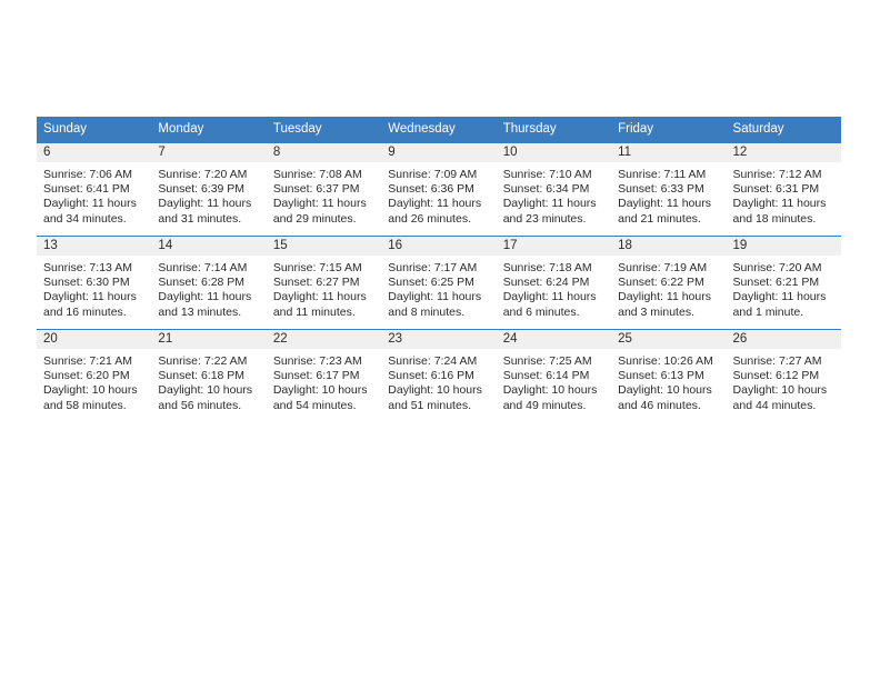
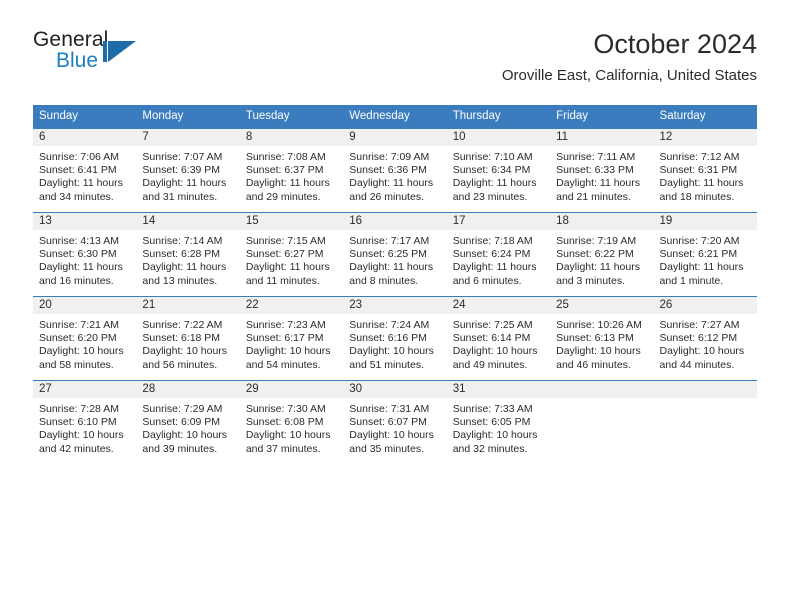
+ General
+ Blue
+ October 2024
+ Oroville East, California, United States
  Sunday	Monday	Tuesday	Wednesday	Thursday	Friday	Saturday
- 6Sunrise: 7:06 AMSunset: 6:41 PMDaylight: 11 hours and 34 minutes.	7Sunrise: 7:20 AMSunset: 6:39 PMDaylight: 11 hours and 31 minutes.	8Sunrise: 7:08 AMSunset: 6:37 PMDaylight: 11 hours and 29 minutes.	9Sunrise: 7:09 AMSunset: 6:36 PMDaylight: 11 hours and 26 minutes.	10Sunrise: 7:10 AMSunset: 6:34 PMDaylight: 11 hours and 23 minutes.	11Sunrise: 7:11 AMSunset: 6:33 PMDaylight: 11 hours and 21 minutes.	12Sunrise: 7:12 AMSunset: 6:31 PMDaylight: 11 hours and 18 minutes.
+ 6Sunrise: 7:06 AMSunset: 6:41 PMDaylight: 11 hours and 34 minutes.	7Sunrise: 7:07 AMSunset: 6:39 PMDaylight: 11 hours and 31 minutes.	8Sunrise: 7:08 AMSunset: 6:37 PMDaylight: 11 hours and 29 minutes.	9Sunrise: 7:09 AMSunset: 6:36 PMDaylight: 11 hours and 26 minutes.	10Sunrise: 7:10 AMSunset: 6:34 PMDaylight: 11 hours and 23 minutes.	11Sunrise: 7:11 AMSunset: 6:33 PMDaylight: 11 hours and 21 minutes.	12Sunrise: 7:12 AMSunset: 6:31 PMDaylight: 11 hours and 18 minutes.
- 13Sunrise: 7:13 AMSunset: 6:30 PMDaylight: 11 hours and 16 minutes.	14Sunrise: 7:14 AMSunset: 6:28 PMDaylight: 11 hours and 13 minutes.	15Sunrise: 7:15 AMSunset: 6:27 PMDaylight: 11 hours and 11 minutes.	16Sunrise: 7:17 AMSunset: 6:25 PMDaylight: 11 hours and 8 minutes.	17Sunrise: 7:18 AMSunset: 6:24 PMDaylight: 11 hours and 6 minutes.	18Sunrise: 7:19 AMSunset: 6:22 PMDaylight: 11 hours and 3 minutes.	19Sunrise: 7:20 AMSunset: 6:21 PMDaylight: 11 hours and 1 minute.
+ 13Sunrise: 4:13 AMSunset: 6:30 PMDaylight: 11 hours and 16 minutes.	14Sunrise: 7:14 AMSunset: 6:28 PMDaylight: 11 hours and 13 minutes.	15Sunrise: 7:15 AMSunset: 6:27 PMDaylight: 11 hours and 11 minutes.	16Sunrise: 7:17 AMSunset: 6:25 PMDaylight: 11 hours and 8 minutes.	17Sunrise: 7:18 AMSunset: 6:24 PMDaylight: 11 hours and 6 minutes.	18Sunrise: 7:19 AMSunset: 6:22 PMDaylight: 11 hours and 3 minutes.	19Sunrise: 7:20 AMSunset: 6:21 PMDaylight: 11 hours and 1 minute.
  20Sunrise: 7:21 AMSunset: 6:20 PMDaylight: 10 hours and 58 minutes.	21Sunrise: 7:22 AMSunset: 6:18 PMDaylight: 10 hours and 56 minutes.	22Sunrise: 7:23 AMSunset: 6:17 PMDaylight: 10 hours and 54 minutes.	23Sunrise: 7:24 AMSunset: 6:16 PMDaylight: 10 hours and 51 minutes.	24Sunrise: 7:25 AMSunset: 6:14 PMDaylight: 10 hours and 49 minutes.	25Sunrise: 10:26 AMSunset: 6:13 PMDaylight: 10 hours and 46 minutes.	26Sunrise: 7:27 AMSunset: 6:12 PMDaylight: 10 hours and 44 minutes.
+ 27Sunrise: 7:28 AMSunset: 6:10 PMDaylight: 10 hours and 42 minutes.	28Sunrise: 7:29 AMSunset: 6:09 PMDaylight: 10 hours and 39 minutes.	29Sunrise: 7:30 AMSunset: 6:08 PMDaylight: 10 hours and 37 minutes.	30Sunrise: 7:31 AMSunset: 6:07 PMDaylight: 10 hours and 35 minutes.	31Sunrise: 7:33 AMSunset: 6:05 PMDaylight: 10 hours and 32 minutes.
